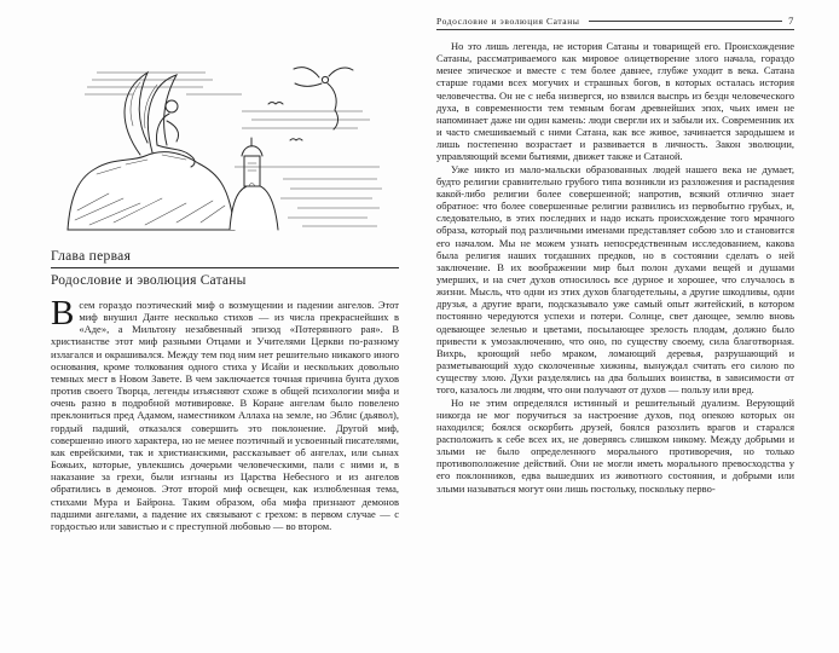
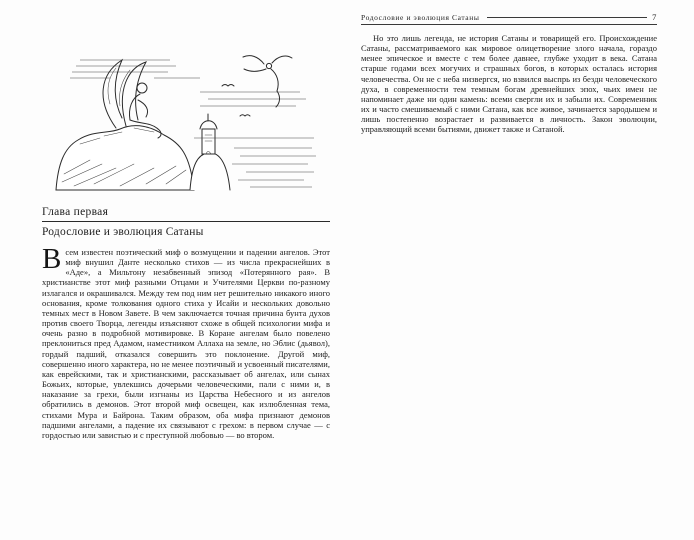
  Глава первая
  Родословие и эволюция Сатаны
  В
- сем гораздо поэтический миф о возмущении и падении ангелов. Этот миф внушил Данте несколько стихов — из числа прекраснейших в «Аде», а Мильтону незабвенный эпизод «Потерянного рая». В христианстве этот миф разными Отцами и Учителями Церкви по-разному излагался и окрашивался. Между тем под ним нет решительно никакого иного основания, кроме толкования одного стиха у Исайи и нескольких довольно темных мест в Новом Завете. В чем заключается точная причина бунта духов против своего Творца, легенды изъясняют схоже в общей психологии мифа и очень разно в подробной мотивировке. В Коране ангелам было повелено преклониться пред Адамом, наместником Аллаха на земле, но Эблис (дьявол), гордый падший, отказался совершить это поклонение. Другой миф, совершенно иного характера, но не менее поэтичный и усвоенный писателями, как еврейскими, так и христианскими, рассказывает об ангелах, или сынах Божьих, которые, увлекшись дочерьми человеческими, пали с ними и, в наказание за грехи, были изгнаны из Царства Небесного и из ангелов обратились в демонов. Этот второй миф освещен, как излюбленная тема, стихами Мура и Байрона. Таким образом, оба мифа признают демонов падшими ангелами, а падение их связывают с грехом: в первом случае — с гордостью или завистью и с преступной любовью — во втором.
+ сем известен поэтический миф о возмущении и падении ангелов. Этот миф внушил Данте несколько стихов — из числа прекраснейших в «Аде», а Мильтону незабвенный эпизод «Потерянного рая». В христианстве этот миф разными Отцами и Учителями Церкви по-разному излагался и окрашивался. Между тем под ним нет решительно никакого иного основания, кроме толкования одного стиха у Исайи и нескольких довольно темных мест в Новом Завете. В чем заключается точная причина бунта духов против своего Творца, легенды изъясняют схоже в общей психологии мифа и очень разно в подробной мотивировке. В Коране ангелам было повелено преклониться пред Адамом, наместником Аллаха на земле, но Эблис (дьявол), гордый падший, отказался совершить это поклонение. Другой миф, совершенно иного характера, но не менее поэтичный и усвоенный писателями, как еврейскими, так и христианскими, рассказывает об ангелах, или сынах Божьих, которые, увлекшись дочерьми человеческими, пали с ними и, в наказание за грехи, были изгнаны из Царства Небесного и из ангелов обратились в демонов. Этот второй миф освещен, как излюбленная тема, стихами Мура и Байрона. Таким образом, оба мифа признают демонов падшими ангелами, а падение их связывают с грехом: в первом случае — с гордостью или завистью и с преступной любовью — во втором.
  Родословие и эволюция Сатаны
  7
- Но это лишь легенда, не история Сатаны и товарищей его. Происхождение Сатаны, рассматриваемого как мировое олицетворение злого начала, гораздо менее эпическое и вместе с тем более давнее, глубже уходит в века. Сатана старше годами всех могучих и страшных богов, в которых осталась история человечества. Он не с неба низвергся, но взвился выспрь из бездн человеческого духа, в современности тем темным богам древнейших эпох, чьих имен не напоминает даже ни один камень: люди свергли их и забыли их. Современник их и часто смешиваемый с ними Сатана, как все живое, зачинается зародышем и лишь постепенно возрастает и развивается в личность. Закон эволюции, управляющий всеми бытиями, движет также и Сатаной.
+ Но это лишь легенда, не история Сатаны и товарищей его. Происхождение Сатаны, рассматриваемого как мировое олицетворение злого начала, гораздо менее эпическое и вместе с тем более давнее, глубже уходит в века. Сатана старше годами всех могучих и страшных богов, в которых осталась история человечества. Он не с неба низвергся, но взвился выспрь из бездн человеческого духа, в современности тем темным богам древнейших эпох, чьих имен не напоминает даже ни один камень: всеми свергли их и забыли их. Современник их и часто смешиваемый с ними Сатана, как все живое, зачинается зародышем и лишь постепенно возрастает и развивается в личность. Закон эволюции, управляющий всеми бытиями, движет также и Сатаной.
- Уже никто из мало-мальски образованных людей нашего века не думает, будто религии сравнительно грубого типа возникли из разложения и распадения какой-либо религии более совершенной; напротив, всякий отлично знает обратное: что более совершенные религии развились из первобытно грубых, и, следовательно, в этих последних и надо искать происхождение того мрачного образа, который под различными именами представляет собою зло и становится его началом. Мы не можем узнать непосредственным исследованием, какова была религия наших тогдашних предков, но в состоянии сделать о ней заключение. В их воображении мир был полон духами вещей и душами умерших, и на счет духов относилось все дурное и хорошее, что случалось в жизни. Мысль, что одни из этих духов благодетельны, а другие шкодливы, одни друзья, а другие враги, подсказывало уже самый опыт житейский, в котором постоянно чередуются успехи и потери. Солнце, свет дающее, землю вновь одевающее зеленью и цветами, посылающее зрелость плодам, должно было привести к умозаключению, что оно, по существу своему, сила благотворная. Вихрь, кроющий небо мраком, ломающий деревья, разрушающий и разметывающий худо сколоченные хижины, вынуждал считать его силою по существу злою. Духи разделялись на два больших воинства, в зависимости от того, казалось ли людям, что они получают от духов — пользу или вред.
- Но не этим определялся истинный и решительный дуализм. Верующий никогда не мог поручиться за настроение духов, под опекою которых он находился; боялся оскорбить друзей, боялся разозлить врагов и старался расположить к себе всех их, не доверяясь слишком никому. Между добрыми и злыми не было определенного морального противоречия, но только противоположение действий. Они не могли иметь морального превосходства у его поклонников, едва вышедших из животного состояния, и добрыми или злыми называться могут они лишь постольку, поскольку перво-
